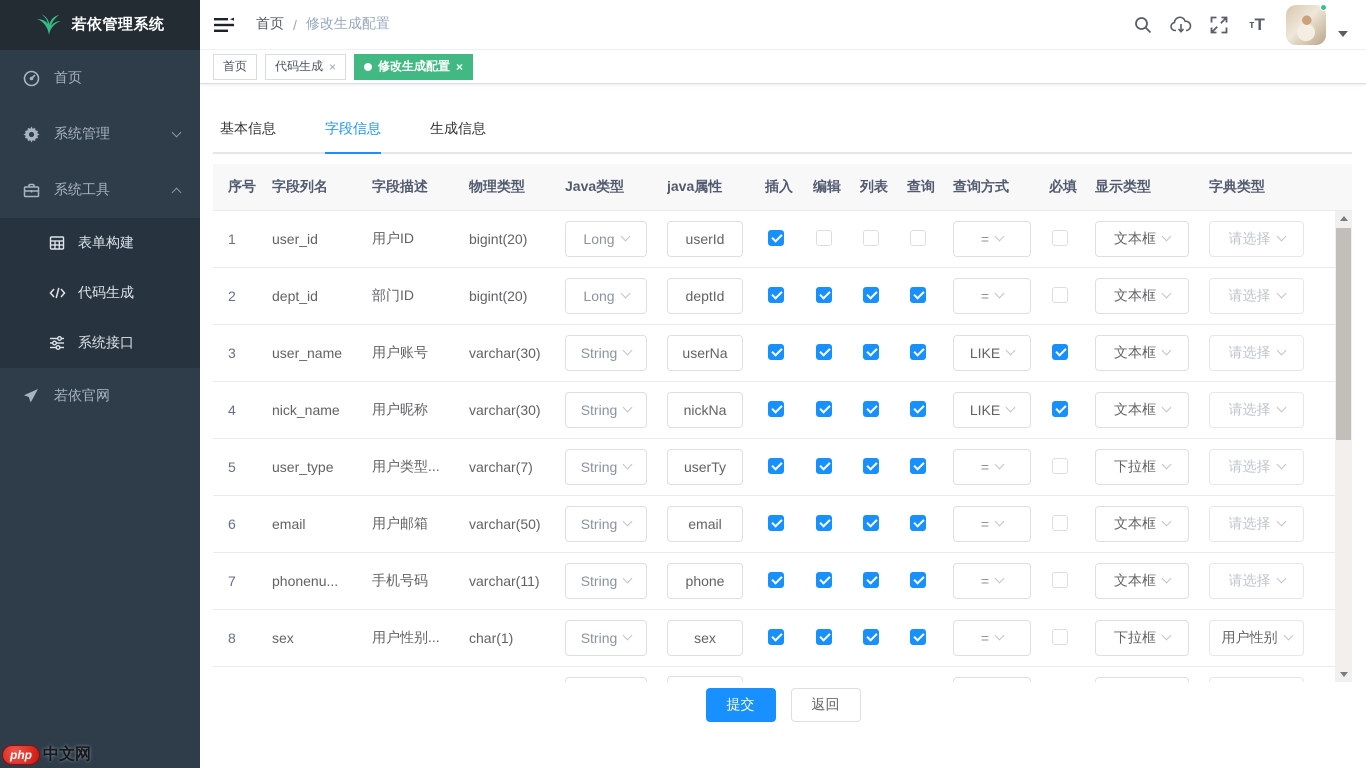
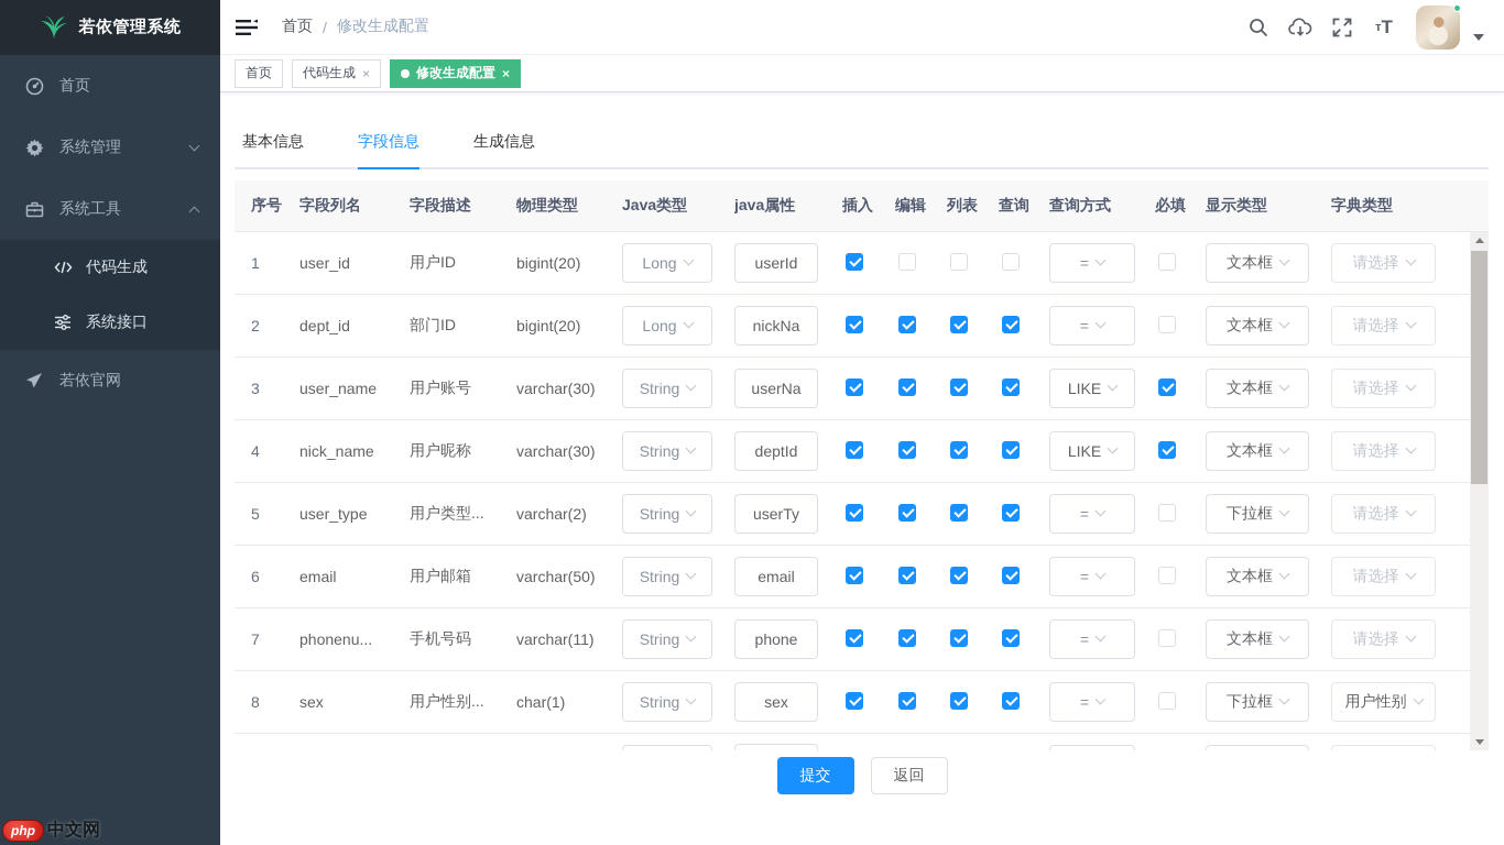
  若依管理系统
  首页
  系统管理
  系统工具
- 表单构建
  代码生成
  系统接口
  若依官网
  首页
  /
  修改生成配置
  т
  T
  首页
  代码生成
  ×
  修改生成配置
  ×
  基本信息
  字段信息
  生成信息
  序号
  字段列名
  字段描述
  物理类型
  Java类型
  java属性
  插入
  编辑
  列表
  查询
  查询方式
  必填
  显示类型
  字典类型
  1
  user_id
  用户ID
  bigint(20)
  Long
  userId
  =
  文本框
  请选择
  2
  dept_id
  部门ID
  bigint(20)
  Long
- deptId
+ nickNa
  =
  文本框
  请选择
  3
  user_name
  用户账号
  varchar(30)
  String
  userNa
  LIKE
  文本框
  请选择
  4
  nick_name
  用户昵称
  varchar(30)
  String
- nickNa
+ deptId
  LIKE
  文本框
  请选择
  5
  user_type
  用户类型...
- varchar(7)
+ varchar(2)
  String
  userTy
  =
  下拉框
  请选择
  6
  email
  用户邮箱
  varchar(50)
  String
  email
  =
  文本框
  请选择
  7
  phonenu...
  手机号码
  varchar(11)
  String
  phone
  =
  文本框
  请选择
  8
  sex
  用户性别...
  char(1)
  String
  sex
  =
  下拉框
  用户性别
  提交
  返回
  php
  中文网
